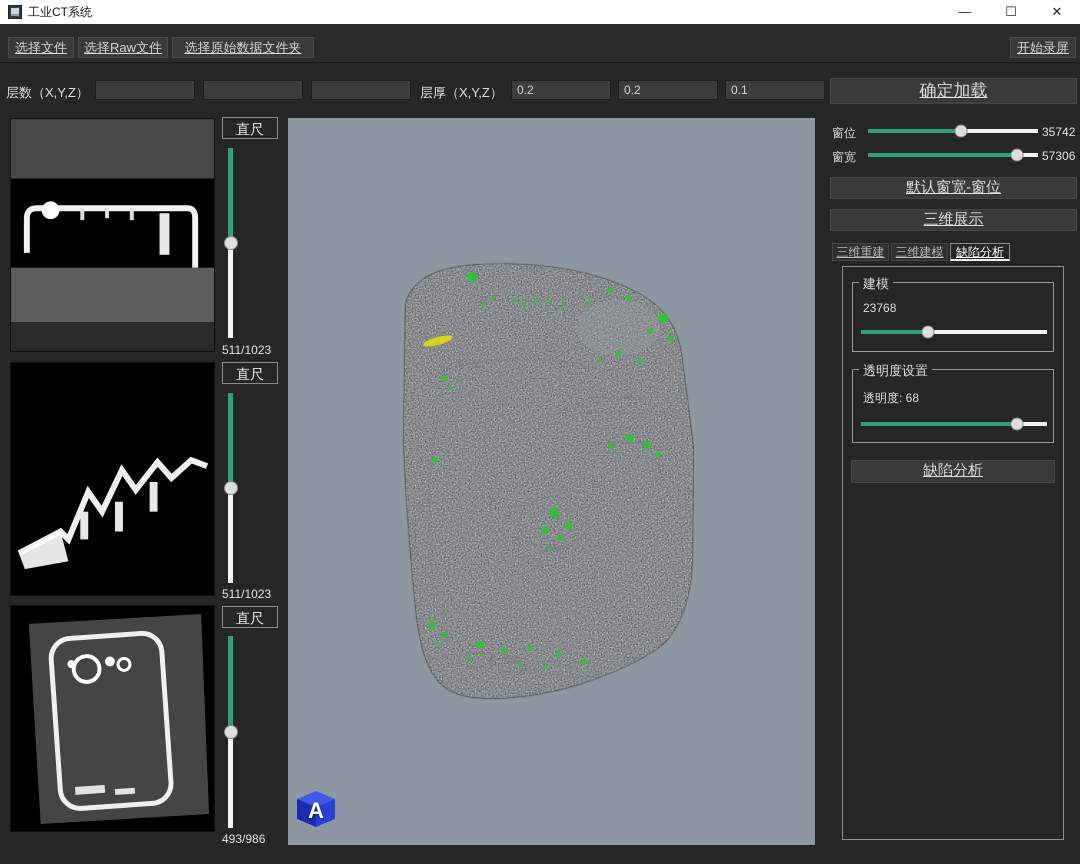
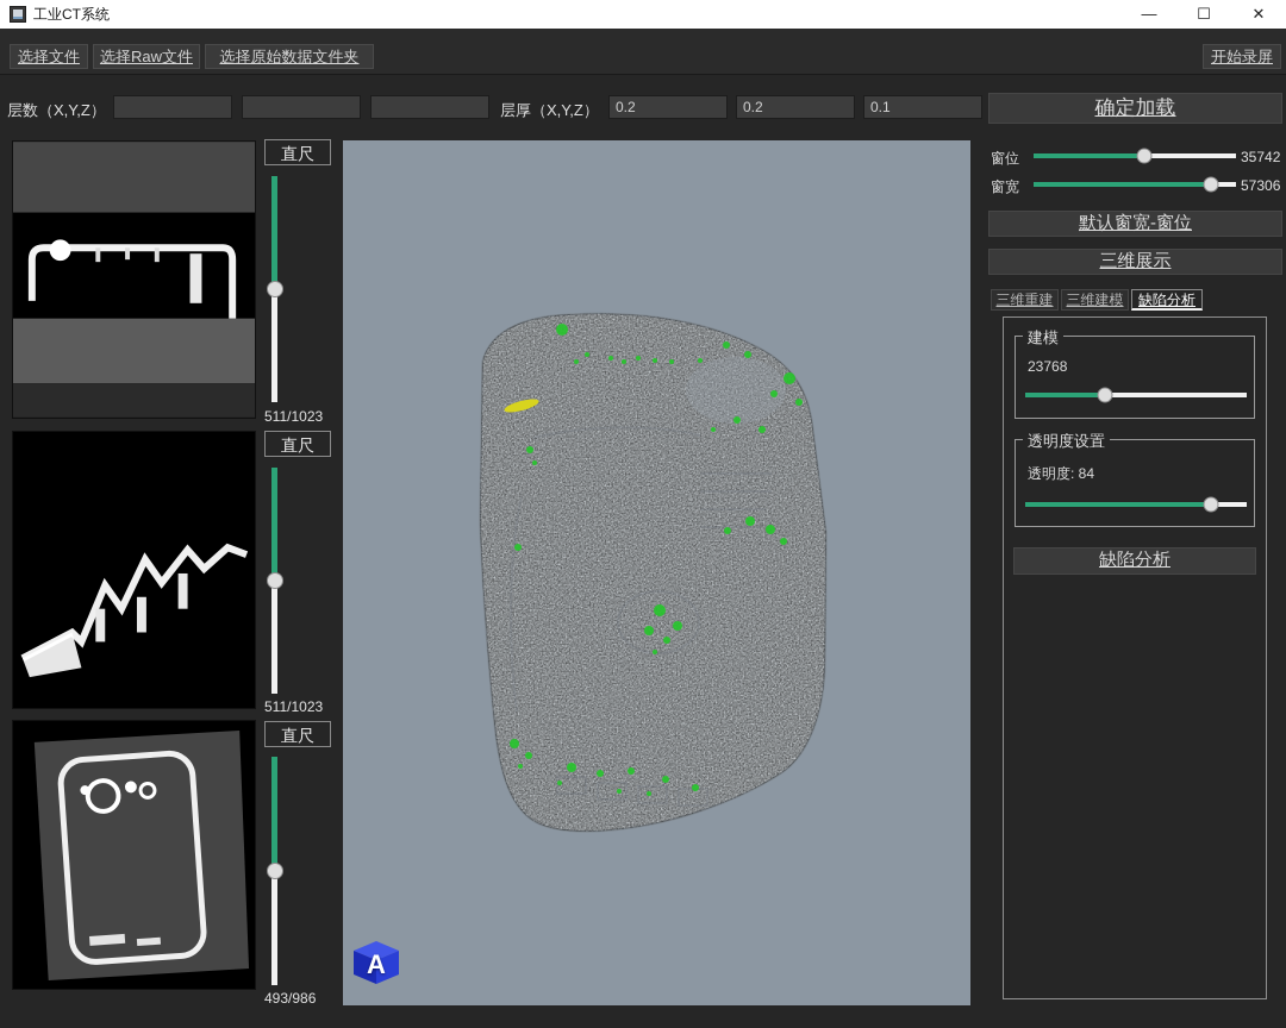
  工业CT系统
  —
  ☐
  ✕
  选择文件
  选择Raw文件
  选择原始数据文件夹
  开始录屏
  层数（X,Y,Z）
  层厚（X,Y,Z）
  0.2
  0.2
  0.1
  确定加载
  直尺
  511/1023
  直尺
  511/1023
  直尺
  493/986
  A
  窗位
  35742
  窗宽
  57306
  默认窗宽-窗位
  三维展示
  三维重建
  三维建模
  缺陷分析
  建模
  23768
  透明度设置
- 透明度: 68
+ 透明度: 84
  缺陷分析
